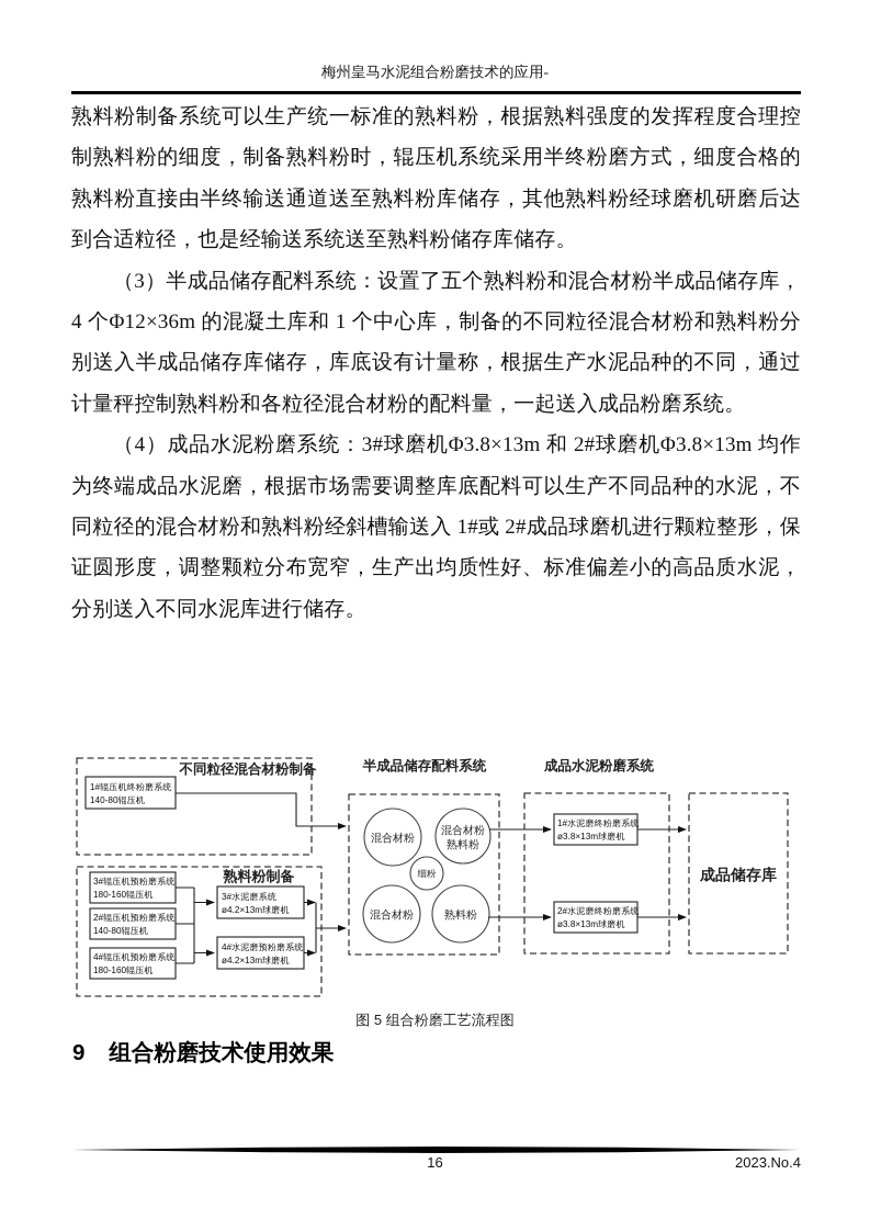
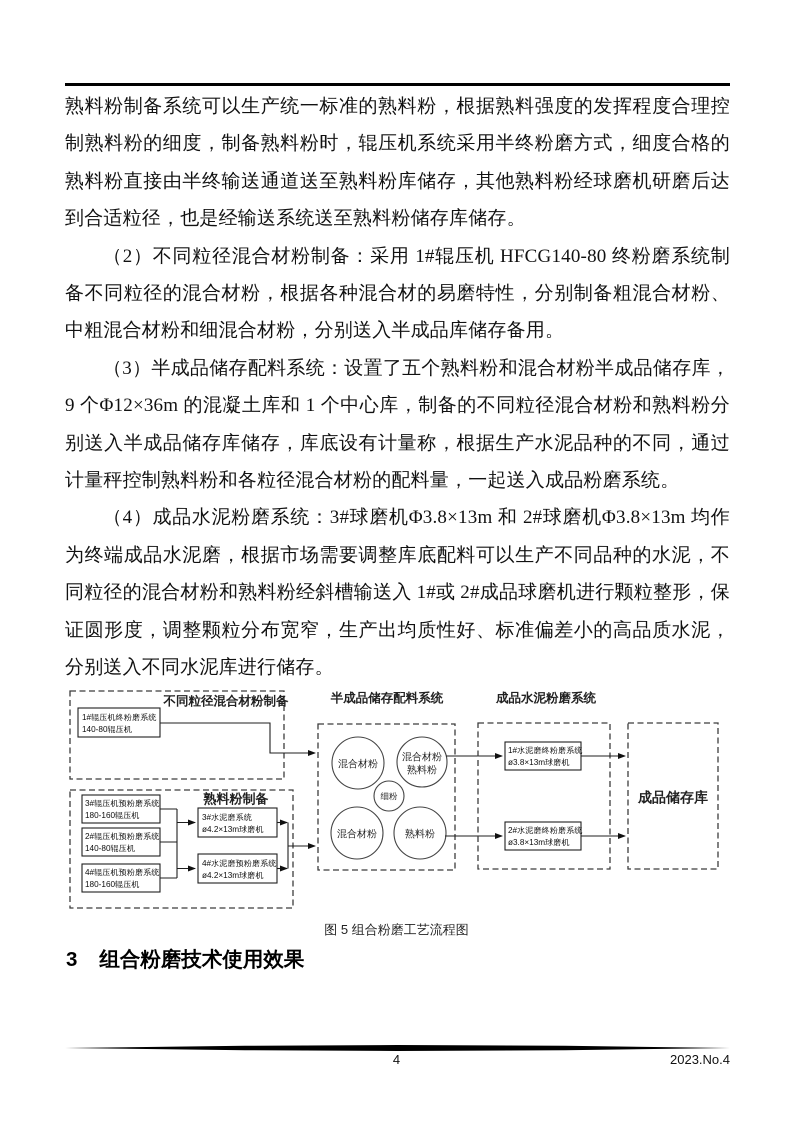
- 梅州皇马水泥组合粉磨技术的应用-
  熟料粉制备系统可以生产统一标准的熟料粉，根据熟料强度的发挥程度合理控制熟料粉的细度，制备熟料粉时，辊压机系统采用半终粉磨方式，细度合格的熟料粉直接由半终输送通道送至熟料粉库储存，其他熟料粉经球磨机研磨后达到合适粒径，也是经输送系统送至熟料粉储存库储存。
+ （2）不同粒径混合材粉制备：采用 1#辊压机 HFCG140-80 终粉磨系统制备不同粒径的混合材粉，根据各种混合材的易磨特性，分别制备粗混合材粉、中粗混合材粉和细混合材粉，分别送入半成品库储存备用。
- （3）半成品储存配料系统：设置了五个熟料粉和混合材粉半成品储存库，4 个Φ12×36m 的混凝土库和 1 个中心库，制备的不同粒径混合材粉和熟料粉分别送入半成品储存库储存，库底设有计量称，根据生产水泥品种的不同，通过计量秤控制熟料粉和各粒径混合材粉的配料量，一起送入成品粉磨系统。
+ （3）半成品储存配料系统：设置了五个熟料粉和混合材粉半成品储存库，9 个Φ12×36m 的混凝土库和 1 个中心库，制备的不同粒径混合材粉和熟料粉分别送入半成品储存库储存，库底设有计量称，根据生产水泥品种的不同，通过计量秤控制熟料粉和各粒径混合材粉的配料量，一起送入成品粉磨系统。
  （4）成品水泥粉磨系统：3#球磨机Φ3.8×13m 和 2#球磨机Φ3.8×13m 均作为终端成品水泥磨，根据市场需要调整库底配料可以生产不同品种的水泥，不同粒径的混合材粉和熟料粉经斜槽输送入 1#或 2#成品球磨机进行颗粒整形，保证圆形度，调整颗粒分布宽窄，生产出均质性好、标准偏差小的高品质水泥，分别送入不同水泥库进行储存。
  不同粒径混合材粉制备
  1#辊压机终粉磨系统
  140-80辊压机
  熟料粉制备
  3#辊压机预粉磨系统
  180-160辊压机
  2#辊压机预粉磨系统
  140-80辊压机
  4#辊压机预粉磨系统
  180-160辊压机
  3#水泥磨系统
  ø4.2×13m球磨机
  4#水泥磨预粉磨系统
  ø4.2×13m球磨机
  半成品储存配料系统
  混合材粉
  混合材粉
  熟料粉
  细粉
  混合材粉
  熟料粉
  成品水泥粉磨系统
  1#水泥磨终粉磨系统
  ø3.8×13m球磨机
  2#水泥磨终粉磨系统
  ø3.8×13m球磨机
  成品储存库
  图 5 组合粉磨工艺流程图
- 9
+ 3
  组合粉磨技术使用效果
- 16
+ 4
  2023.No.4
